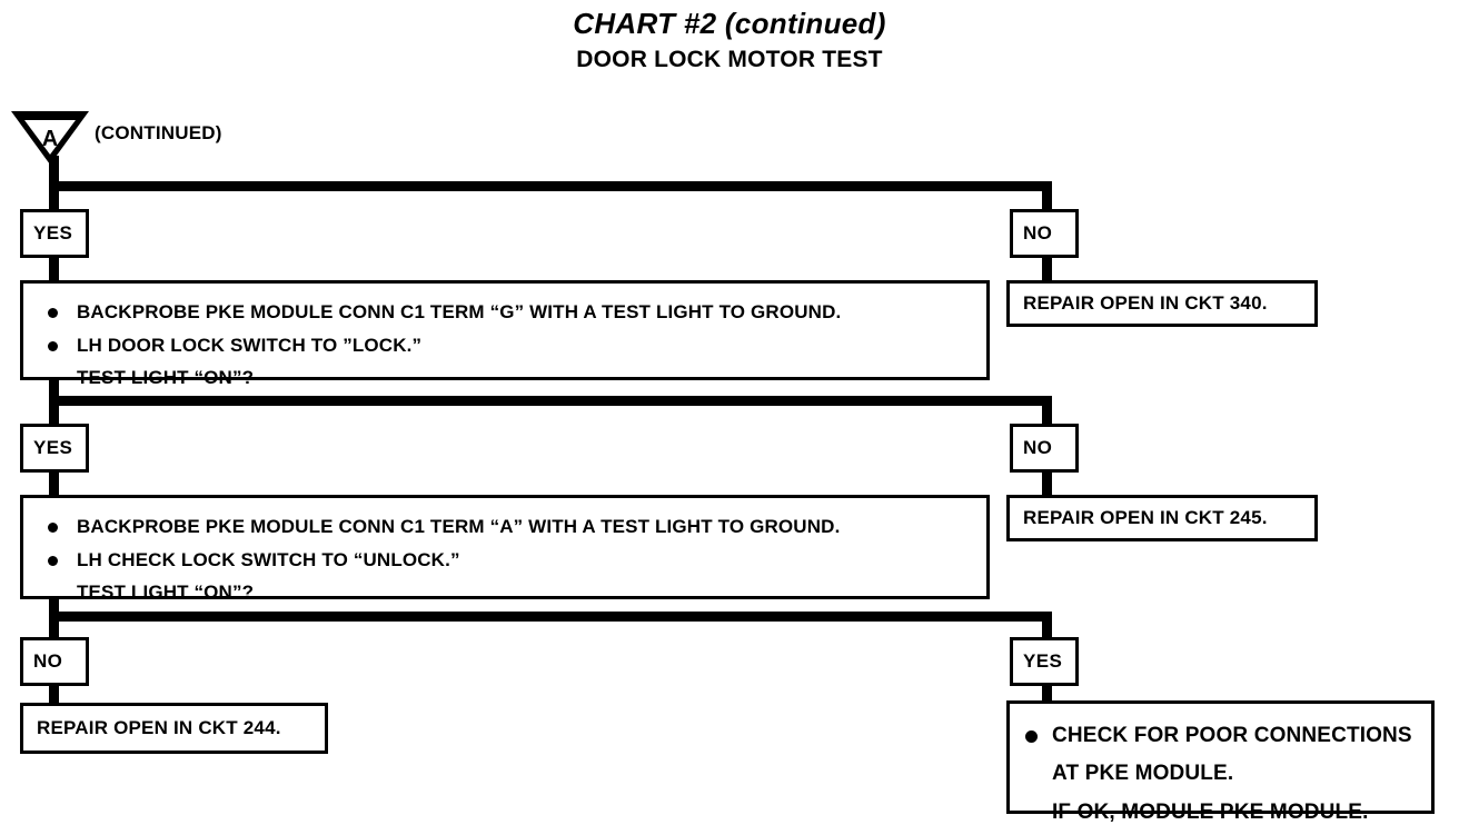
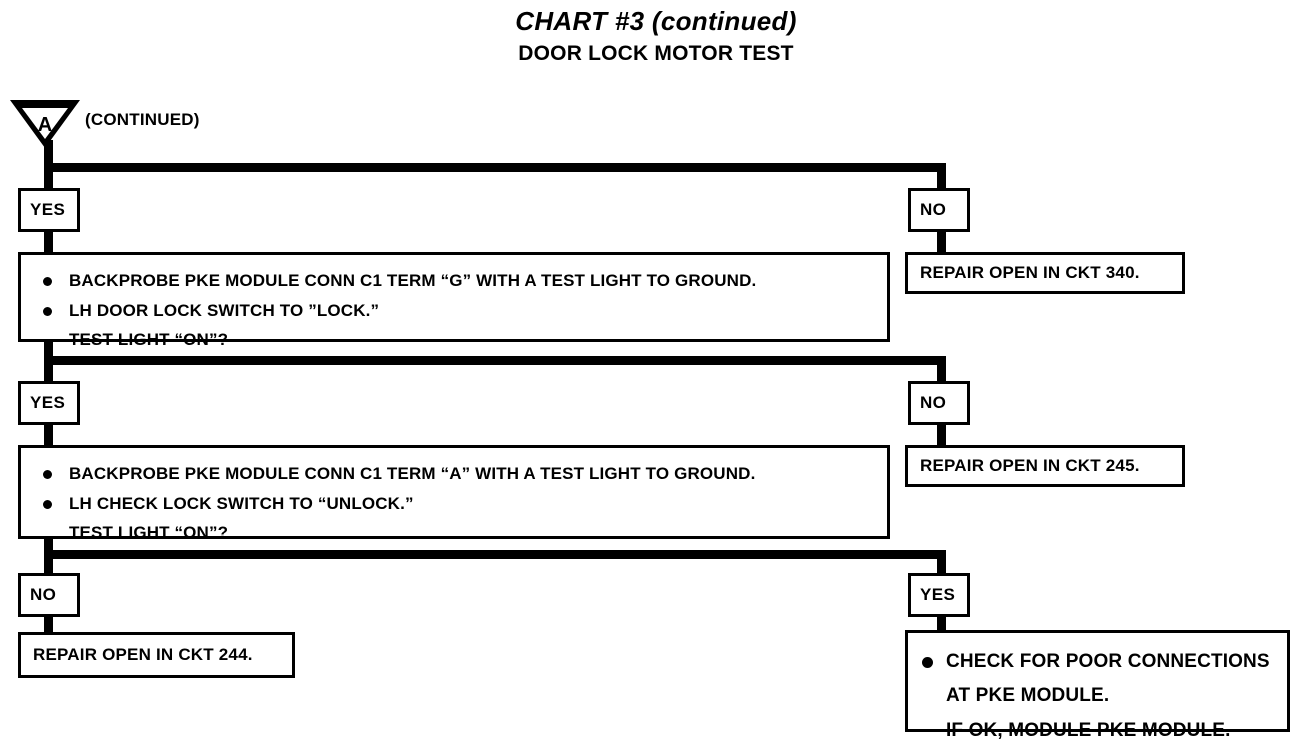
- CHART #2 (continued)
+ CHART #3 (continued)
  DOOR LOCK MOTOR TEST
  A
  (CONTINUED)
  YES
  NO
  BACKPROBE PKE MODULE CONN C1 TERM “G” WITH A TEST LIGHT TO GROUND.
  LH DOOR LOCK SWITCH TO ”LOCK.”
  TEST LIGHT “ON”?
  REPAIR OPEN IN CKT 340.
  YES
  NO
  BACKPROBE PKE MODULE CONN C1 TERM “A” WITH A TEST LIGHT TO GROUND.
  LH CHECK LOCK SWITCH TO “UNLOCK.”
  TEST LIGHT “ON”?
  REPAIR OPEN IN CKT 245.
  NO
  YES
  REPAIR OPEN IN CKT 244.
  CHECK FOR POOR CONNECTIONS
  AT PKE MODULE.
  IF OK, MODULE PKE MODULE.
